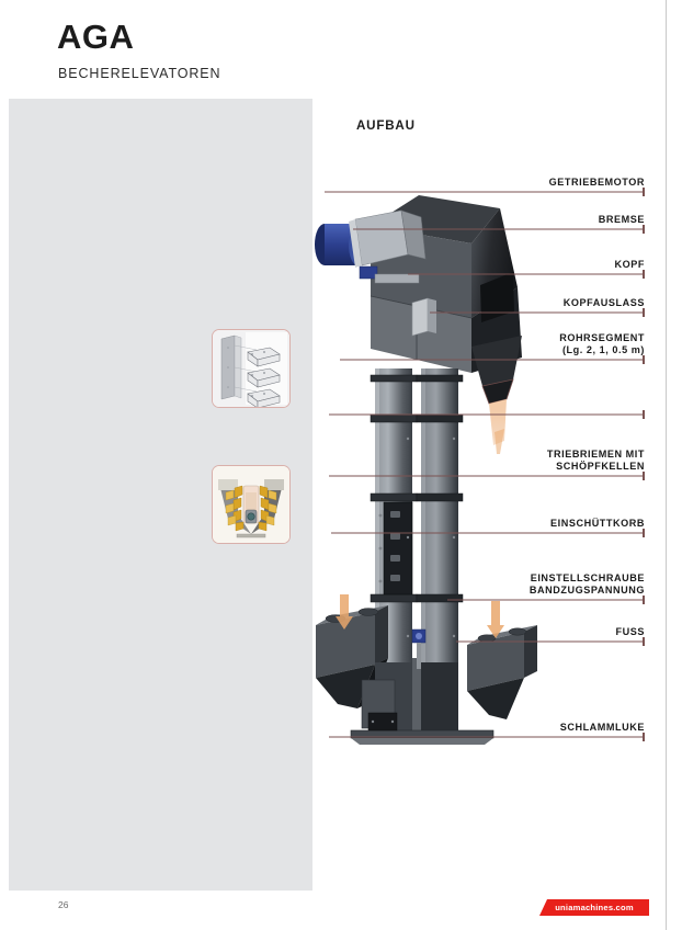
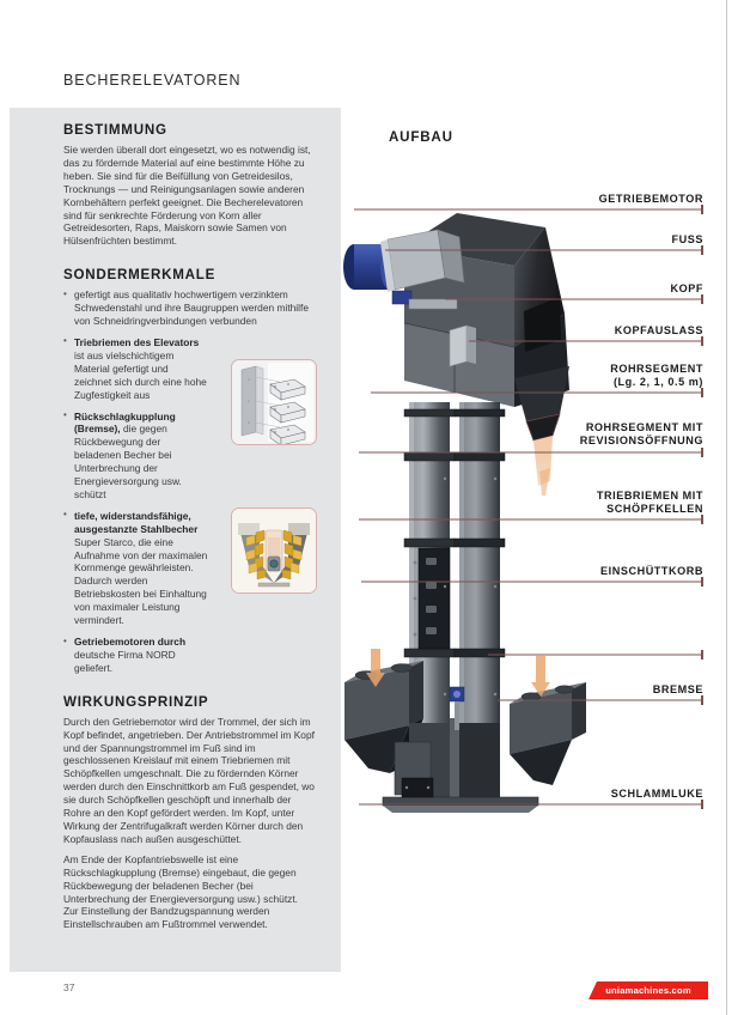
- AGA
  BECHERELEVATOREN
+ BESTIMMUNG
+ Sie werden überall dort eingesetzt, wo es notwendig ist, das zu fördernde Material auf eine bestimmte Höhe zu heben. Sie sind für die Beifüllung von Getreidesilos, Trocknungs — und Reinigungsanlagen sowie anderen Kornbehältern perfekt geeignet. Die Becherelevatoren sind für senkrechte Förderung von Korn aller Getreidesorten, Raps, Maiskorn sowie Samen von Hülsenfrüchten bestimmt.
+ SONDERMERKMALE
+ gefertigt aus qualitativ hochwertigem verzinktem Schwedenstahl und ihre Baugruppen werden mithilfe von Schneidringverbindungen verbunden
+ Triebriemen des Elevators ist aus vielschichtigem Material gefertigt und zeichnet sich durch eine hohe Zugfestigkeit aus
+ Rückschlagkupplung (Bremse), die gegen Rückbewegung der beladenen Becher bei Unterbrechung der Energieversorgung usw. schützt
+ tiefe, widerstandsfähige, ausgestanzte Stahlbecher Super Starco, die eine Aufnahme von der maximalen Kornmenge gewährleisten. Dadurch werden Betriebskosten bei Einhaltung von maximaler Leistung vermindert.
+ Getriebemotoren durch deutsche Firma NORD geliefert.
+ WIRKUNGSPRINZIP
+ Durch den Getriebemotor wird der Trommel, der sich im Kopf befindet, angetrieben. Der Antriebstrommel im Kopf und der Spannungstrommel im Fuß sind im geschlossenen Kreislauf mit einem Triebriemen mit Schöpfkellen umgeschnalt. Die zu fördernden Körner werden durch den Einschnittkorb am Fuß gespendet, wo sie durch Schöpfkellen geschöpft und innerhalb der Rohre an den Kopf gefördert werden. Im Kopf, unter Wirkung der Zentrifugalkraft werden Körner durch den Kopfauslass nach außen ausgeschüttet.
+ Am Ende der Kopfantriebswelle ist eine Rückschlagkupplung (Bremse) eingebaut, die gegen Rückbewegung der beladenen Becher (bei Unterbrechung der Energieversorgung usw.) schützt. Zur Einstellung der Bandzugspannung werden Einstellschrauben am Fußtrommel verwendet.
  AUFBAU
  GETRIEBEMOTOR
- BREMSE
+ FUSS
  KOPF
  KOPFAUSLASS
  ROHRSEGMENT
  (Lg. 2, 1, 0.5 m)
+ ROHRSEGMENT MIT
+ REVISIONSÖFFNUNG
  TRIEBRIEMEN MIT
  SCHÖPFKELLEN
  EINSCHÜTTKORB
- EINSTELLSCHRAUBE
- BANDZUGSPANNUNG
- FUSS
+ BREMSE
  SCHLAMMLUKE
- 26
+ 37
  uniamachines.com
